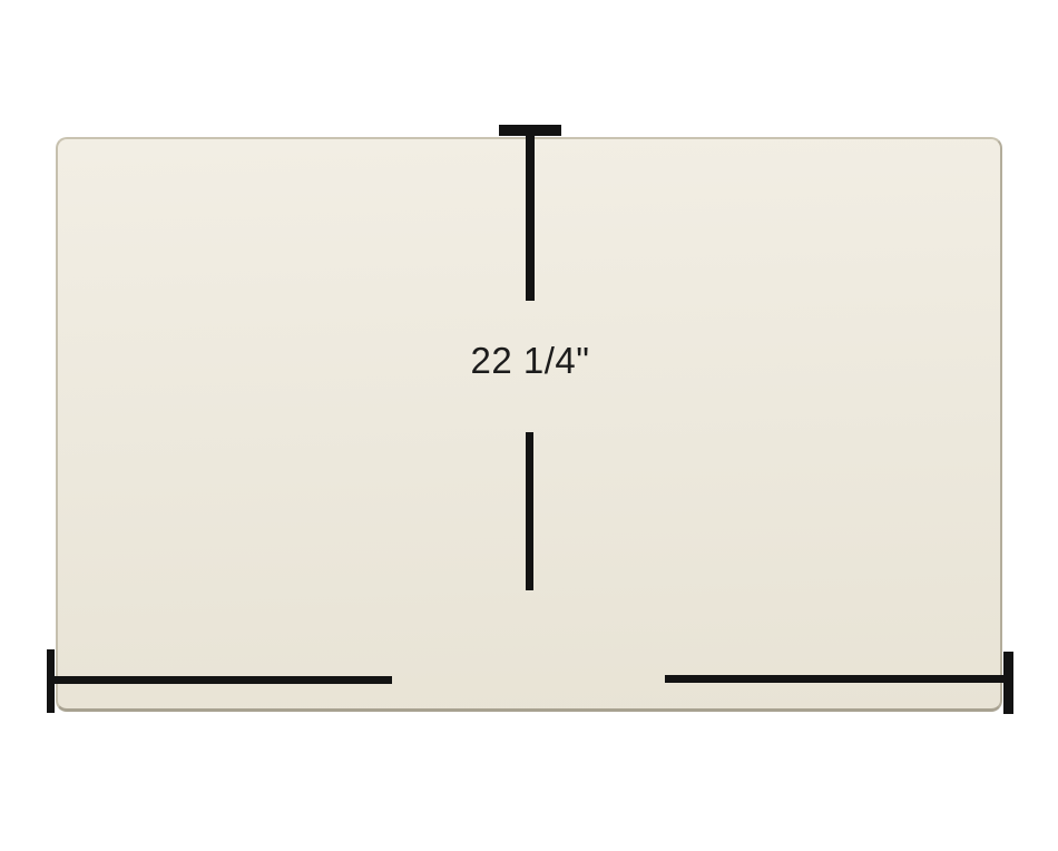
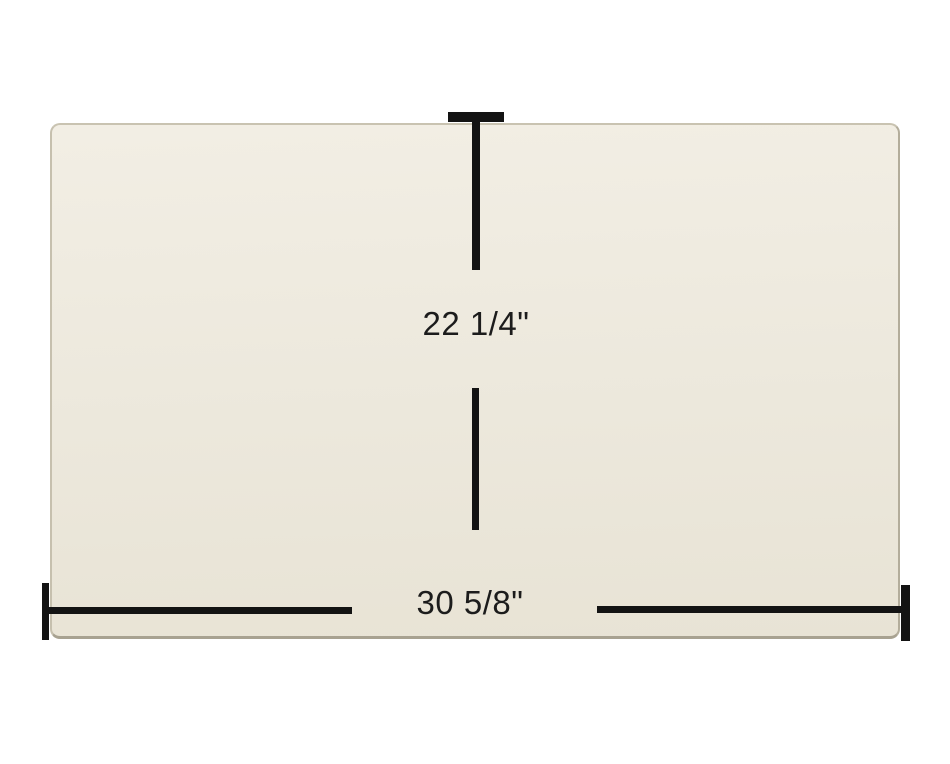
  22 1/4"
+ 30 5/8"
